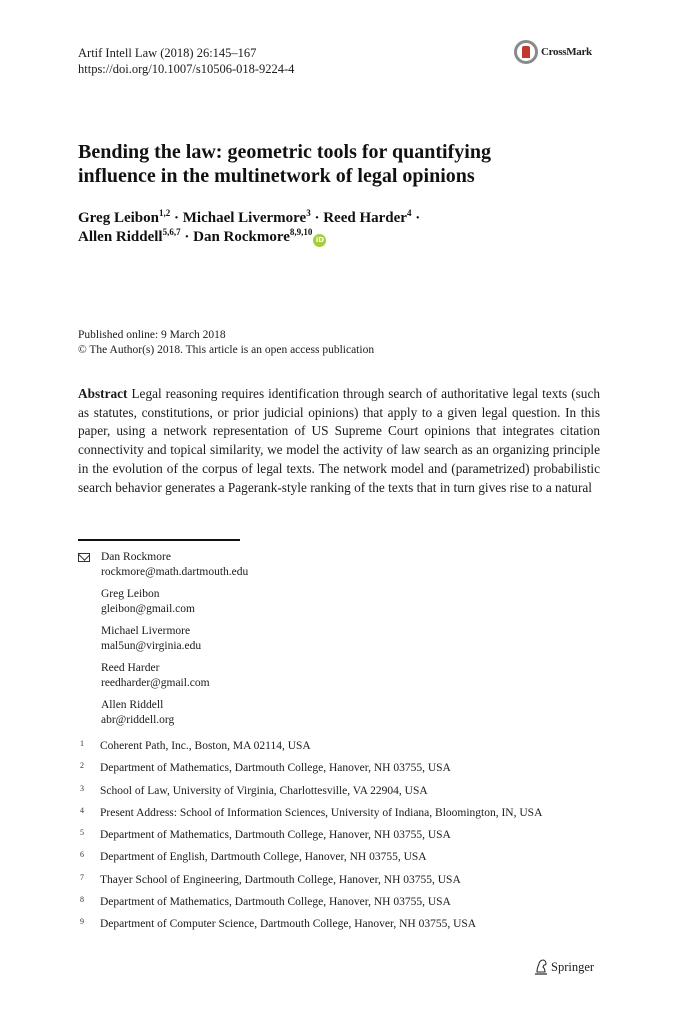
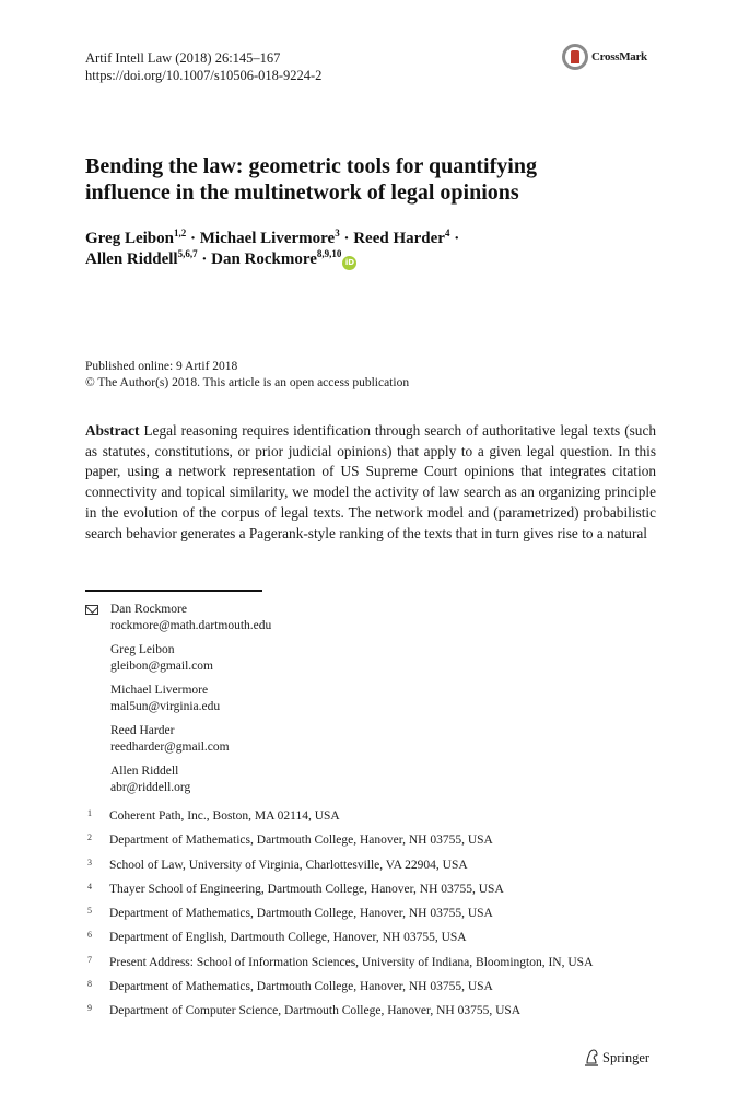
  Artif Intell Law (2018) 26:145–167
- https://doi.org/10.1007/s10506-018-9224-4
+ https://doi.org/10.1007/s10506-018-9224-2
  CrossMark
  Bending the law: geometric tools for quantifying
  influence in the multinetwork of legal opinions
  Greg Leibon1,2 · Michael Livermore3 · Reed Harder4 ·
  Allen Riddell5,6,7 · Dan Rockmore8,9,10iD
- Published online: 9 March 2018
+ Published online: 9 Artif 2018
  © The Author(s) 2018. This article is an open access publication
  Abstract Legal reasoning requires identification through search of authoritative legal texts (such as statutes, constitutions, or prior judicial opinions) that apply to a given legal question. In this paper, using a network representation of US Supreme Court opinions that integrates citation connectivity and topical similarity, we model the activity of law search as an organizing principle in the evolution of the corpus of legal texts. The network model and (parametrized) probabilistic search behavior generates a Pagerank-style ranking of the texts that in turn gives rise to a natural
  Dan Rockmore
  rockmore@math.dartmouth.edu
  Greg Leibon
  gleibon@gmail.com
  Michael Livermore
  mal5un@virginia.edu
  Reed Harder
  reedharder@gmail.com
  Allen Riddell
  abr@riddell.org
  1
  Coherent Path, Inc., Boston, MA 02114, USA
  2
  Department of Mathematics, Dartmouth College, Hanover, NH 03755, USA
  3
  School of Law, University of Virginia, Charlottesville, VA 22904, USA
  4
- Present Address: School of Information Sciences, University of Indiana, Bloomington, IN, USA
+ Thayer School of Engineering, Dartmouth College, Hanover, NH 03755, USA
  5
  Department of Mathematics, Dartmouth College, Hanover, NH 03755, USA
  6
  Department of English, Dartmouth College, Hanover, NH 03755, USA
  7
- Thayer School of Engineering, Dartmouth College, Hanover, NH 03755, USA
+ Present Address: School of Information Sciences, University of Indiana, Bloomington, IN, USA
  8
  Department of Mathematics, Dartmouth College, Hanover, NH 03755, USA
  9
  Department of Computer Science, Dartmouth College, Hanover, NH 03755, USA
  Springer
